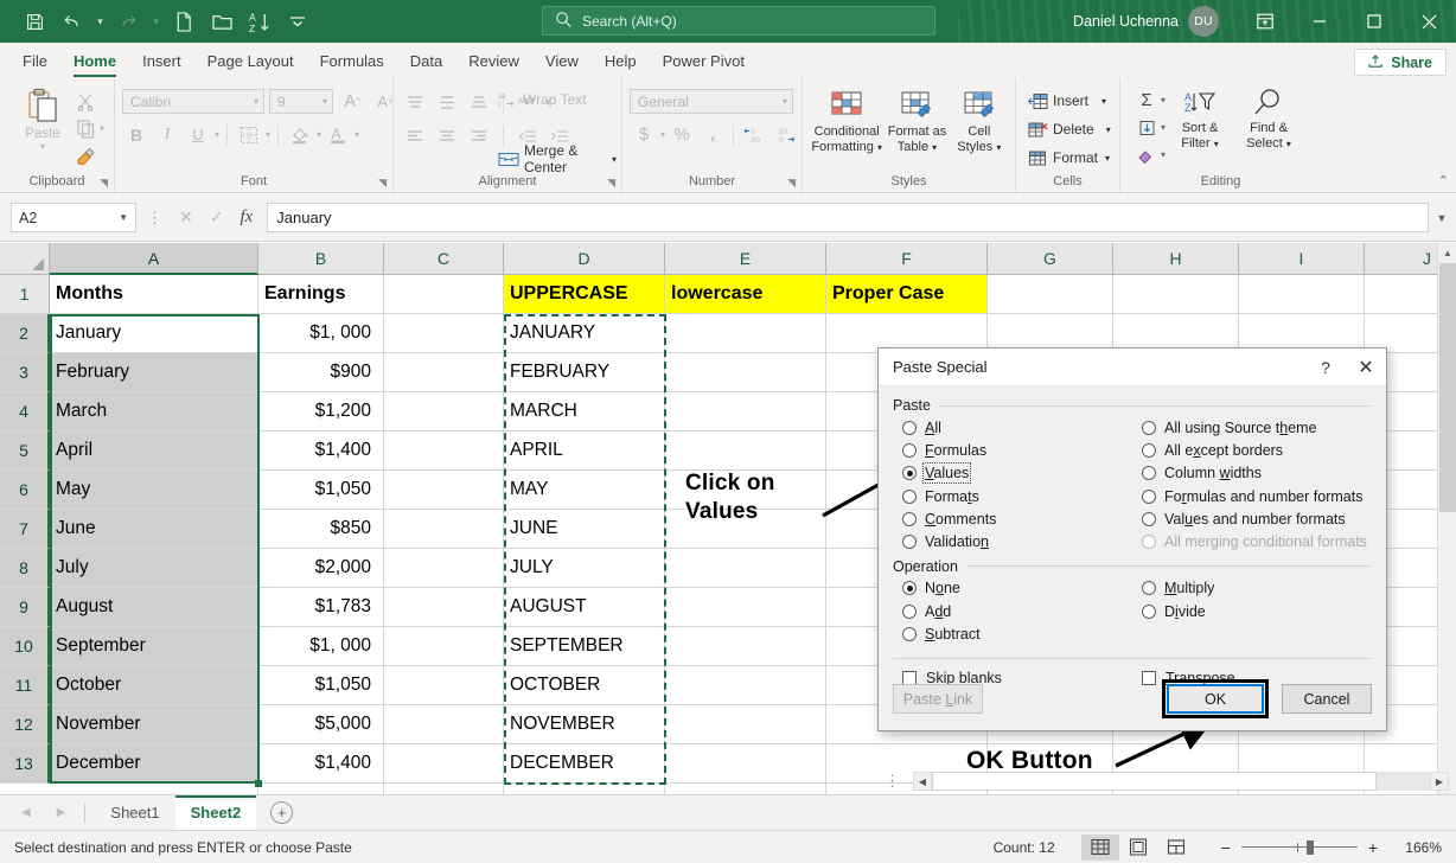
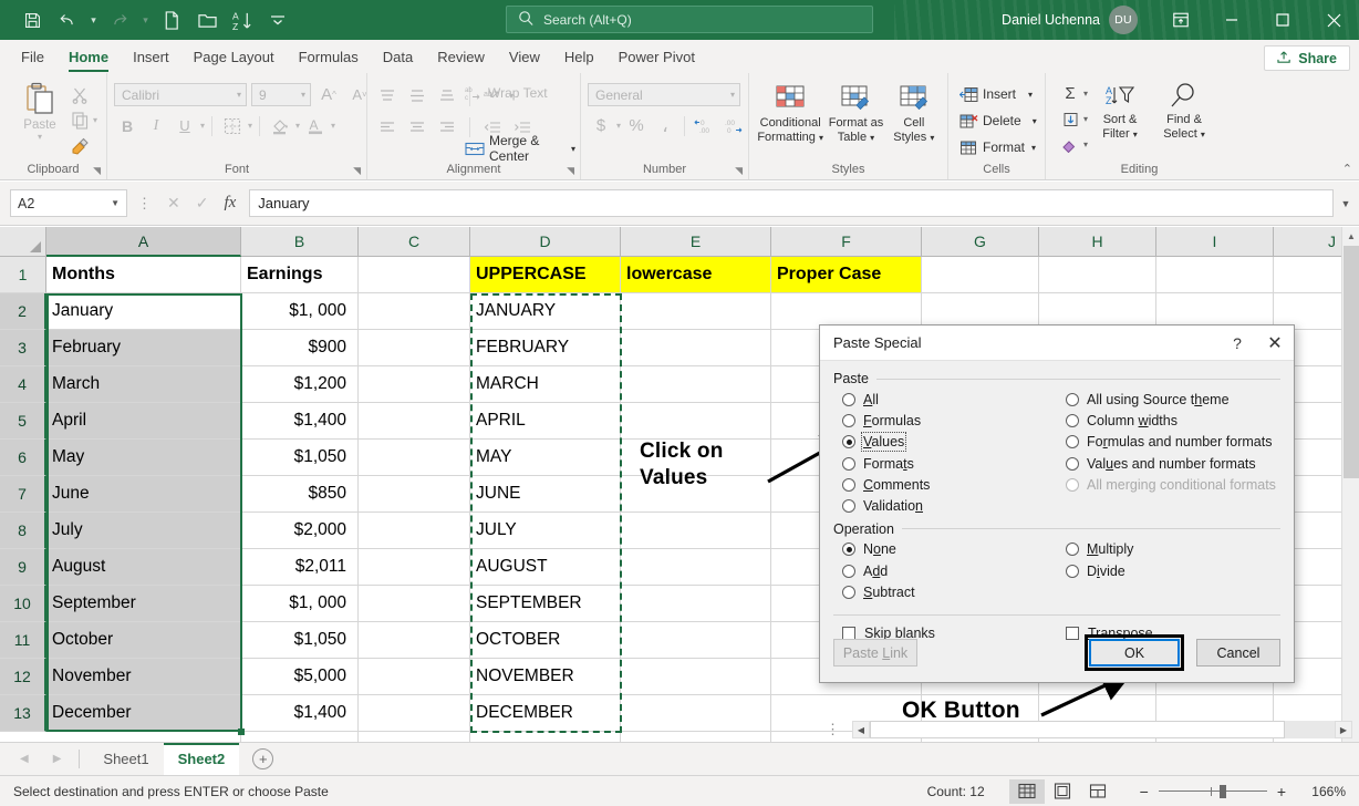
  ▾
  ▾
  A
  Z
  Search (Alt+Q)
  Daniel Uchenna
  DU
  File
  Home
  Insert
  Page Layout
  Formulas
  Data
  Review
  View
  Help
  Power Pivot
  Share
  Paste
  ▾
  ▾
  Clipboard
  ◥
  Calibri
  ▾
  9
  ▾
  A
  ^
  A
  ˅
  B
  I
  U
  ▾
  ▾
  ▾
  A
  ▾
  Font
  ◥
  ▾
  Wrap Text
  Merge & Center
  ▾
  Alignment
  ◥
  General
  ▾
  $
  ▾
  %
  ،
  Number
  ◥
  Conditional
  Formatting ▾
  Format as
  Table ▾
  Cell
  Styles ▾
  Styles
  Insert
  ▾
  Delete
  ▾
  Format
  ▾
  Cells
  Σ
  ▾
  ▾
  ▾
  A
  Z
  Sort &
  Filter ▾
  Find &
  Select ▾
  Editing
  ⌃
  A2
  ▼
  ⋮
  ✕
  ✓
  fx
  January
  ▼
  A
  B
  C
  D
  E
  F
  G
  H
  I
  J
  1
  2
  3
  4
  5
  6
  7
  8
  9
  10
  11
  12
  13
  Months
  Earnings
  UPPERCASE
  lowercase
  Proper Case
  January
  $1, 000
  JANUARY
  February
  $900
  FEBRUARY
  March
  $1,200
  MARCH
  April
  $1,400
  APRIL
  May
  $1,050
  MAY
  June
  $850
  JUNE
  July
  $2,000
  JULY
  August
- $1,783
+ $2,011
  AUGUST
  September
  $1, 000
  SEPTEMBER
  October
  $1,050
  OCTOBER
  November
  $5,000
  NOVEMBER
  December
  $1,400
  DECEMBER
  ▲
  Click on
  Values
  OK Button
  Paste Special
  ?
  ✕
  Paste
  All
  Formulas
  Values
  Formats
  Comments
  Validation
  All using Source theme
- All except borders
  Column widths
  Formulas and number formats
  Values and number formats
  All merging conditional formats
  Operation
  None
  Add
  Subtract
  Multiply
  Divide
  Skip blanks
  Transpose
  Paste Link
  OK
  Cancel
  ◀
  ▶
  Sheet1
  Sheet2
  +
  ⋮
  ◀
  ▶
  Select destination and press ENTER or choose Paste
  Count: 12
  −
  +
  166%
